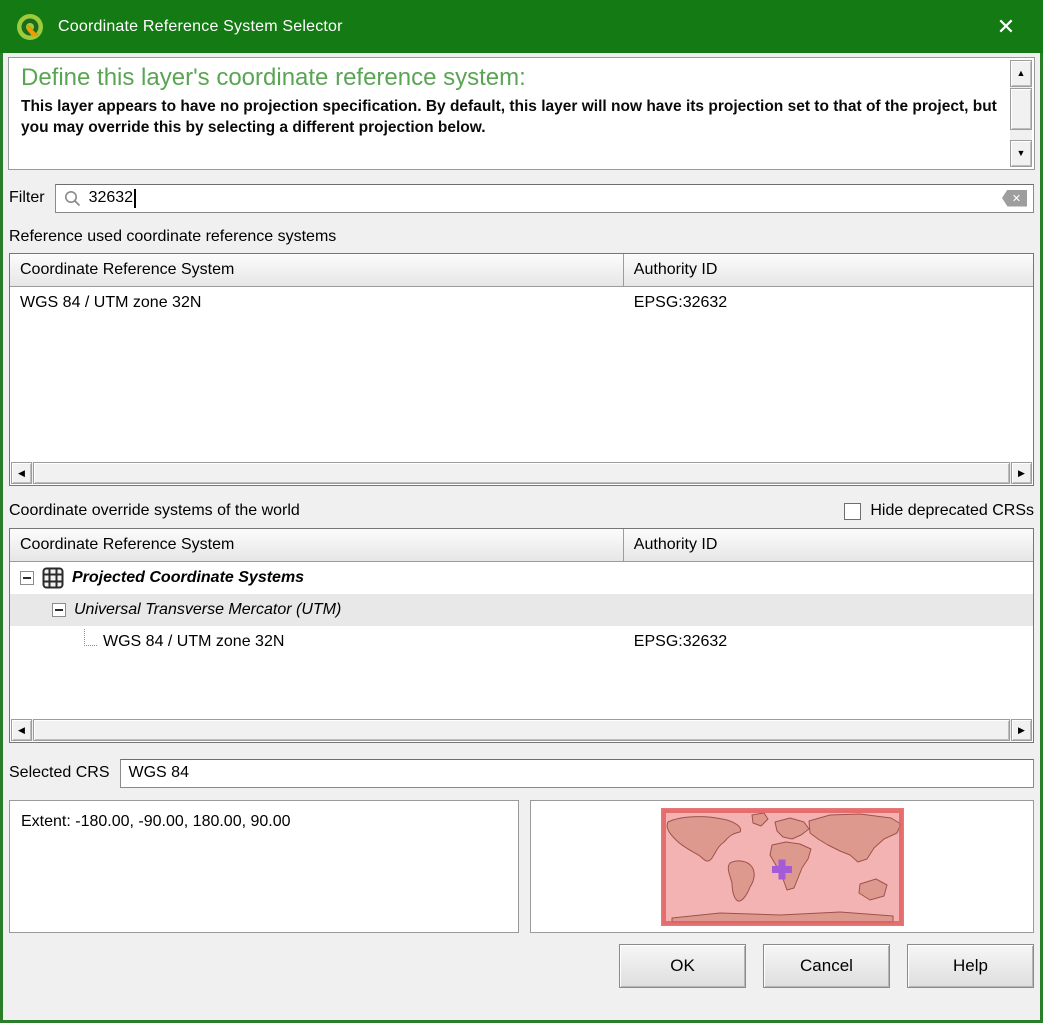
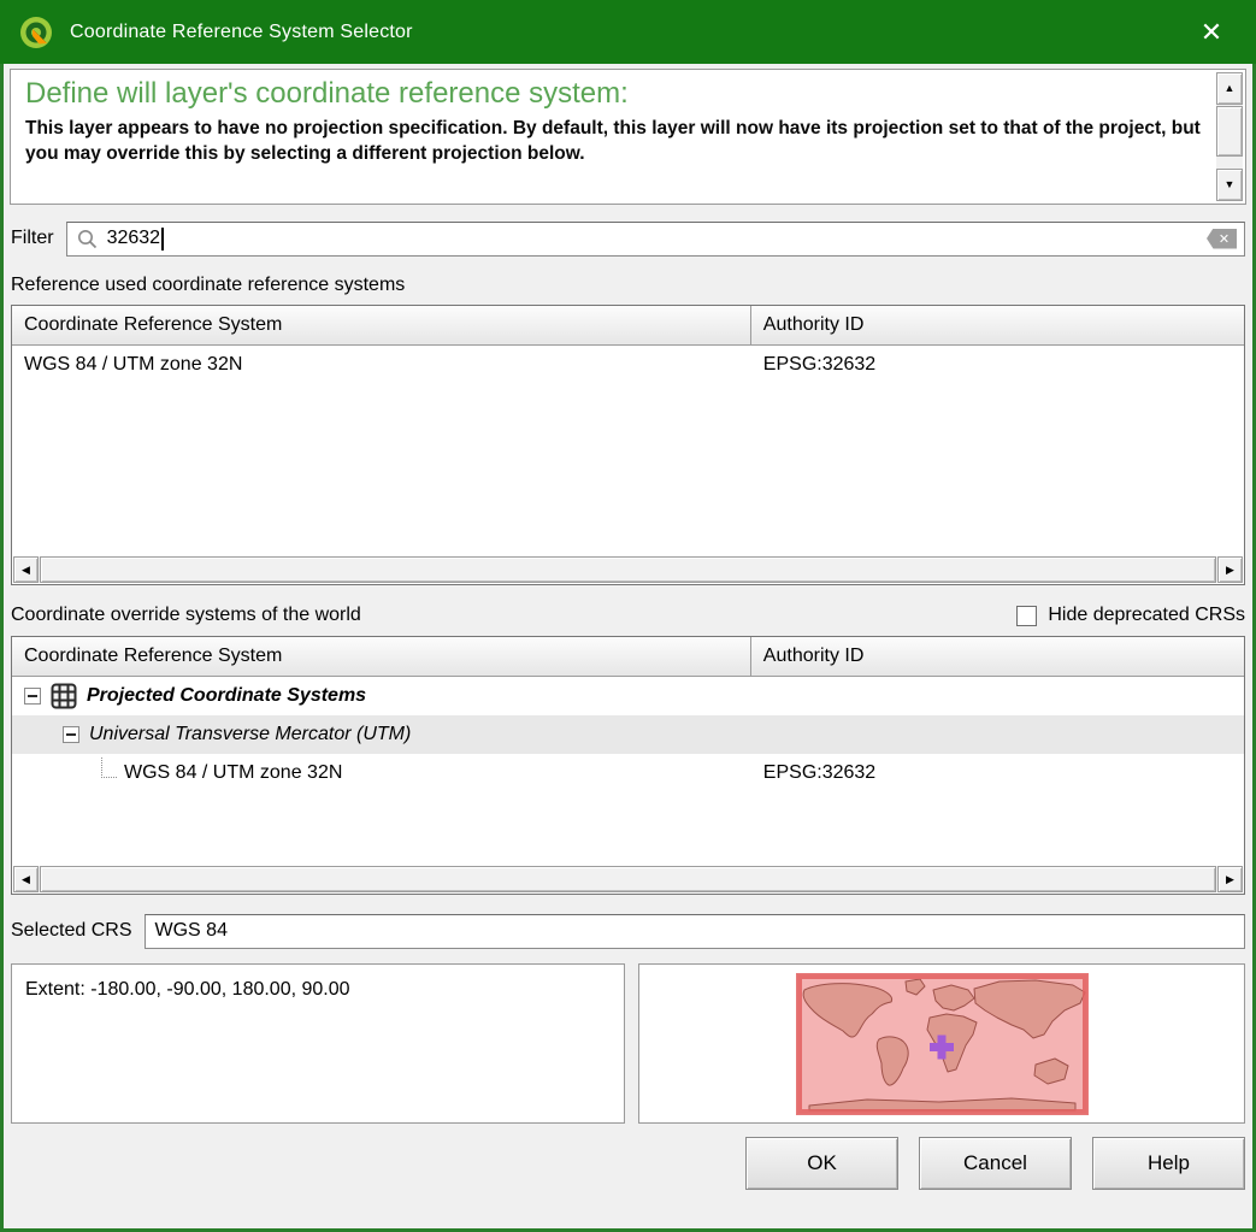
  Coordinate Reference System Selector
  ✕
- Define this layer's coordinate reference system:
+ Define will layer's coordinate reference system:
  This layer appears to have no projection specification. By default, this layer will now have its projection set to that of the project, but you may override this by selecting a different projection below.
  ▲
  ▼
  Filter
  32632
  ✕
  Reference used coordinate reference systems
  Coordinate Reference System
  Authority ID
  WGS 84 / UTM zone 32N
  EPSG:32632
  ◀
  ▶
  Coordinate override systems of the world
  Hide deprecated CRSs
  Coordinate Reference System
  Authority ID
  Projected Coordinate Systems
  Universal Transverse Mercator (UTM)
  WGS 84 / UTM zone 32N
  EPSG:32632
  ◀
  ▶
  Selected CRS
  WGS 84
  Extent: -180.00, -90.00, 180.00, 90.00
  OK
  Cancel
  Help
